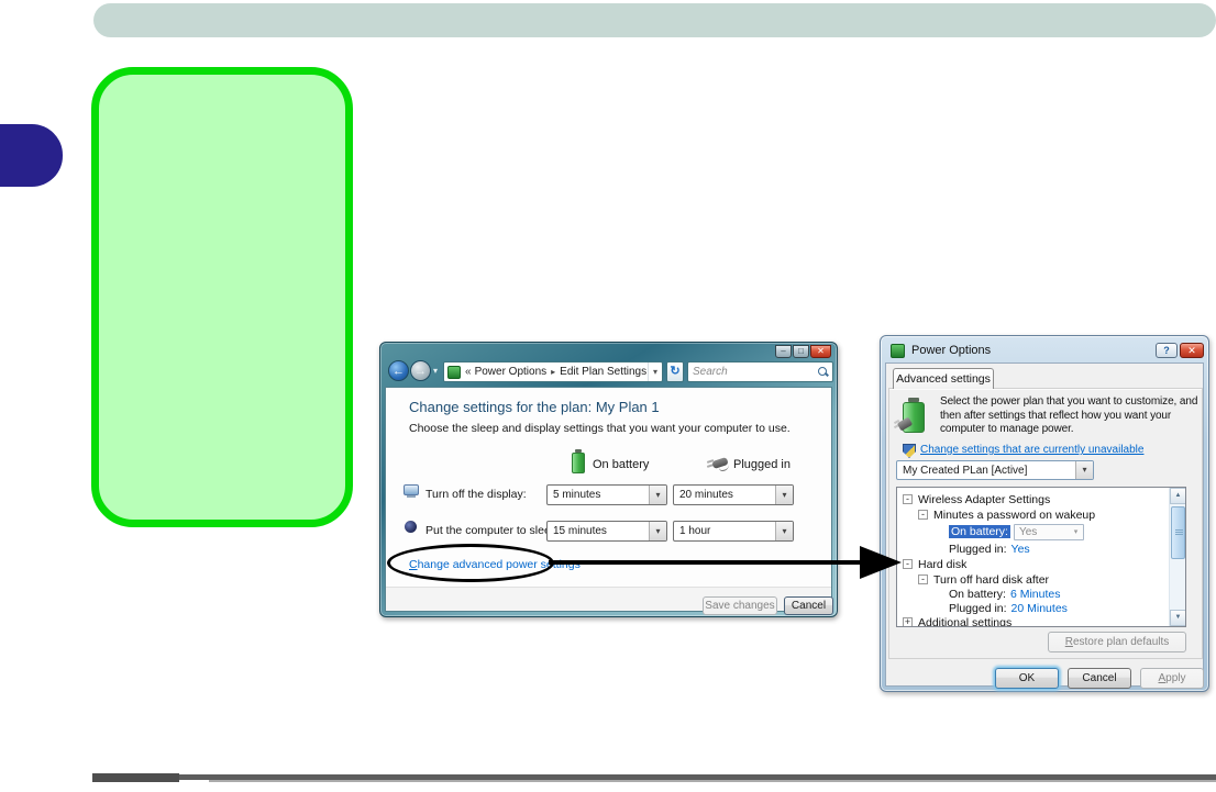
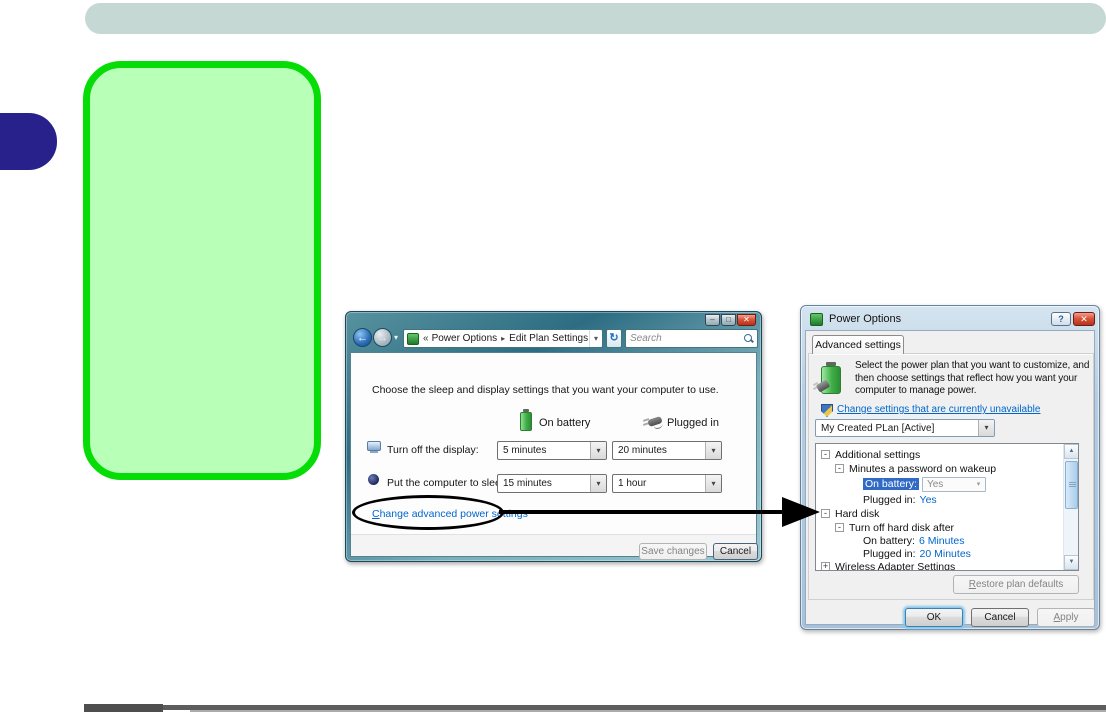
  –
  □
  ✕
  ←
  →
  ▾
  «
  Power Options
  ▸
  Edit Plan Settings
  ▾
  ↻
  Search
- Change settings for the plan: My Plan 1
  Choose the sleep and display settings that you want your computer to use.
  On battery
  Plugged in
  Turn off the display:
  5 minutes
  ▾
  20 minutes
  ▾
  Put the computer to sle
  15 minutes
  ▾
  1 hour
  ▾
  Change advanced power settings
  Save changes
  Cancel
  Power Options
  ?
  ✕
  Advanced settings
- Select the power plan that you want to customize, and then after settings that reflect how you want your computer to manage power.
+ Select the power plan that you want to customize, and then choose settings that reflect how you want your computer to manage power.
  Change settings that are currently unavailable
  My Created PLan [Active]
  ▾
  -
- Wireless Adapter Settings
+ Additional settings
  -
  Minutes a password on wakeup
  On battery:
  Yes
  Plugged in:
  Yes
  -
  Hard disk
  -
  Turn off hard disk after
  On battery:
  6 Minutes
  Plugged in:
  20 Minutes
  +
- Additional settings
+ Wireless Adapter Settings
  Restore plan defaults
  OK
  Cancel
  Apply
